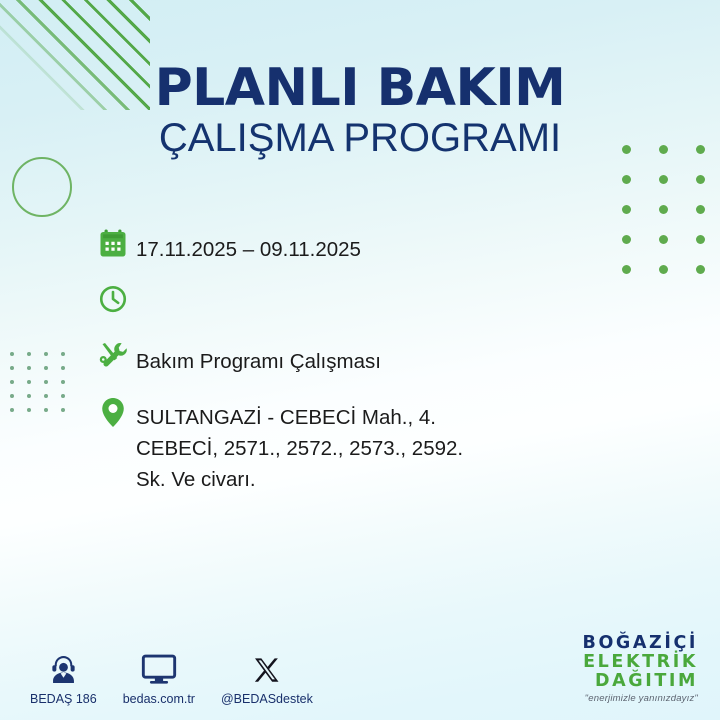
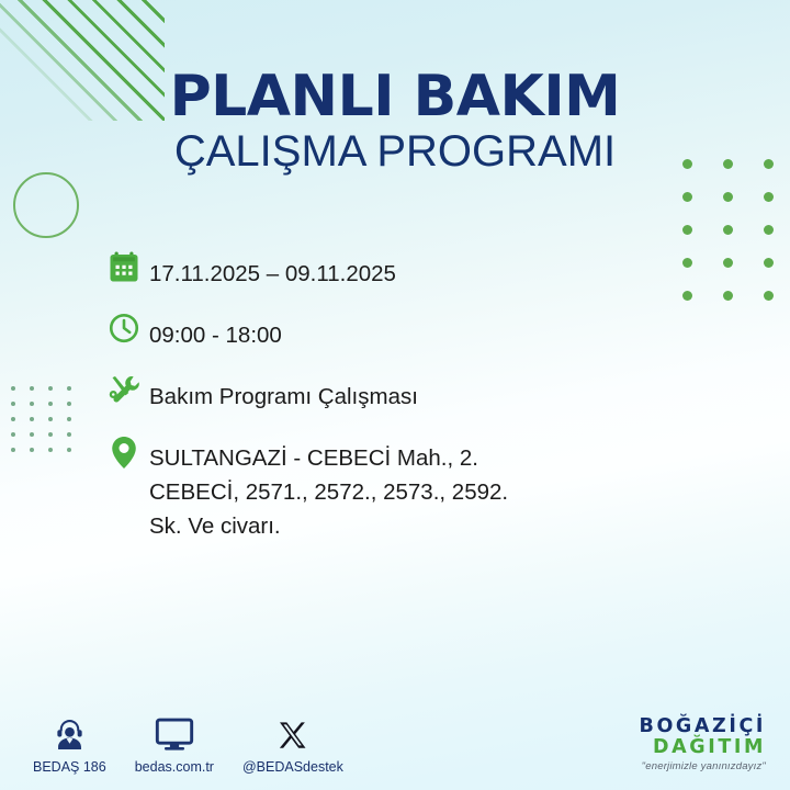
  PLANLI BAKIM
  ÇALIŞMA PROGRAMI
  17.11.2025 – 09.11.2025
+ 09:00 - 18:00
  Bakım Programı Çalışması
- SULTANGAZİ - CEBECİ Mah., 4. CEBECİ, 2571., 2572., 2573., 2592. Sk. Ve civarı.
+ SULTANGAZİ - CEBECİ Mah., 2. CEBECİ, 2571., 2572., 2573., 2592. Sk. Ve civarı.
  BEDAŞ 186
  bedas.com.tr
  @BEDASdestek
  BOĞAZİÇİ
- ELEKTRİK
  DAĞITIM
  "enerjimizle yanınızdayız"
